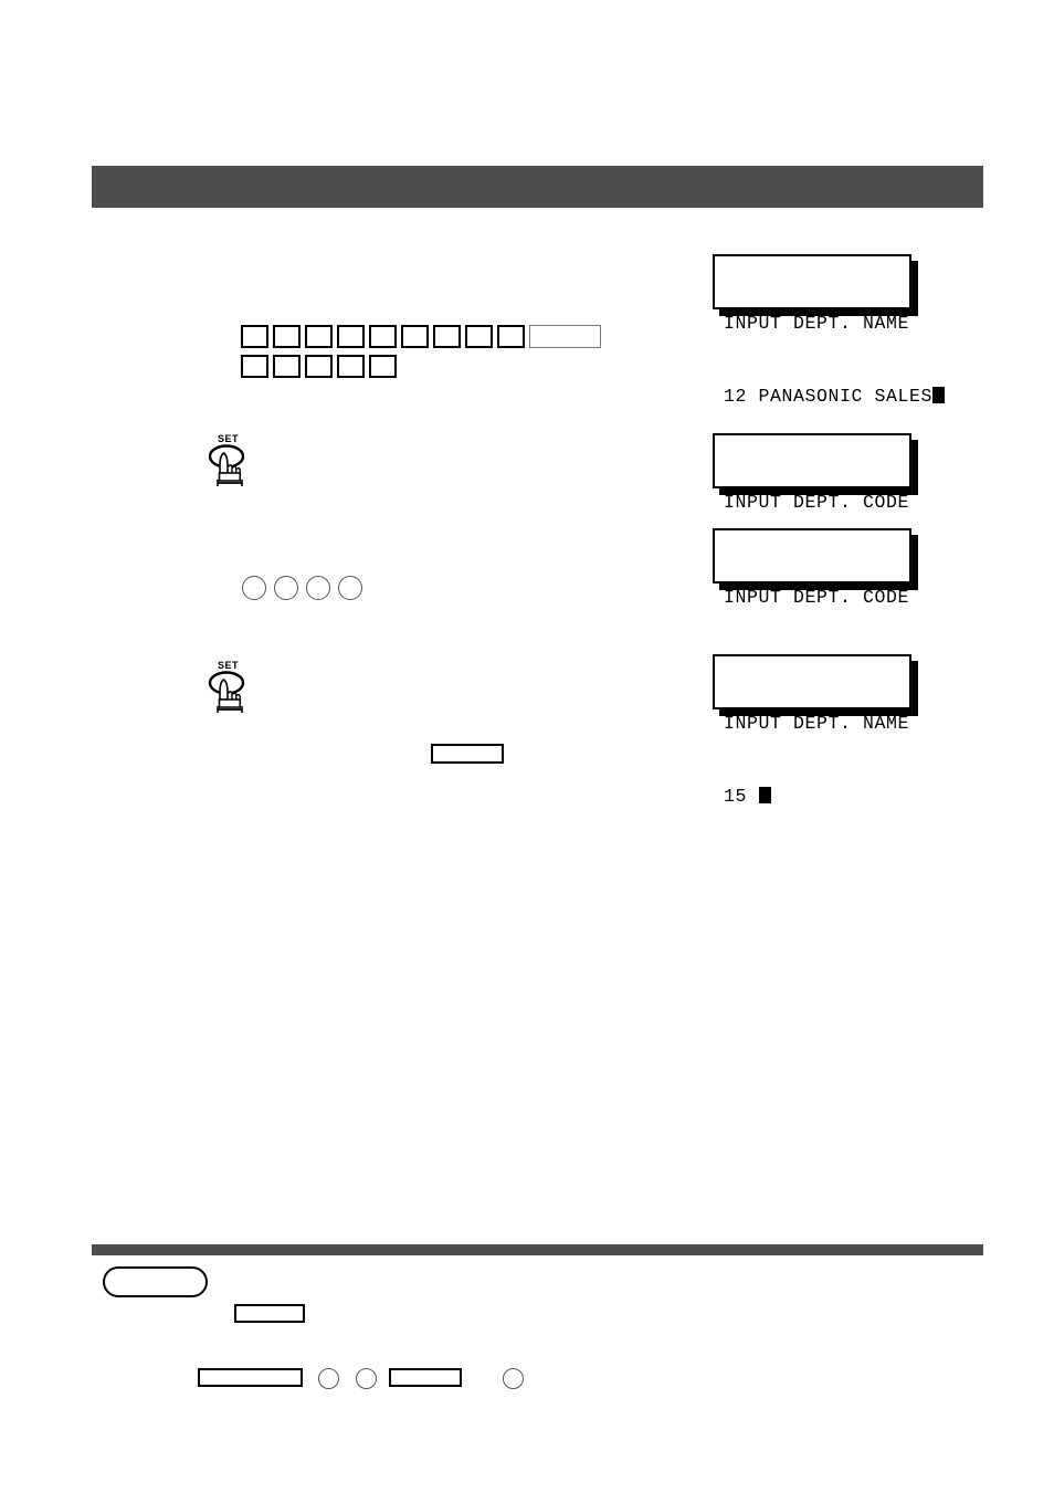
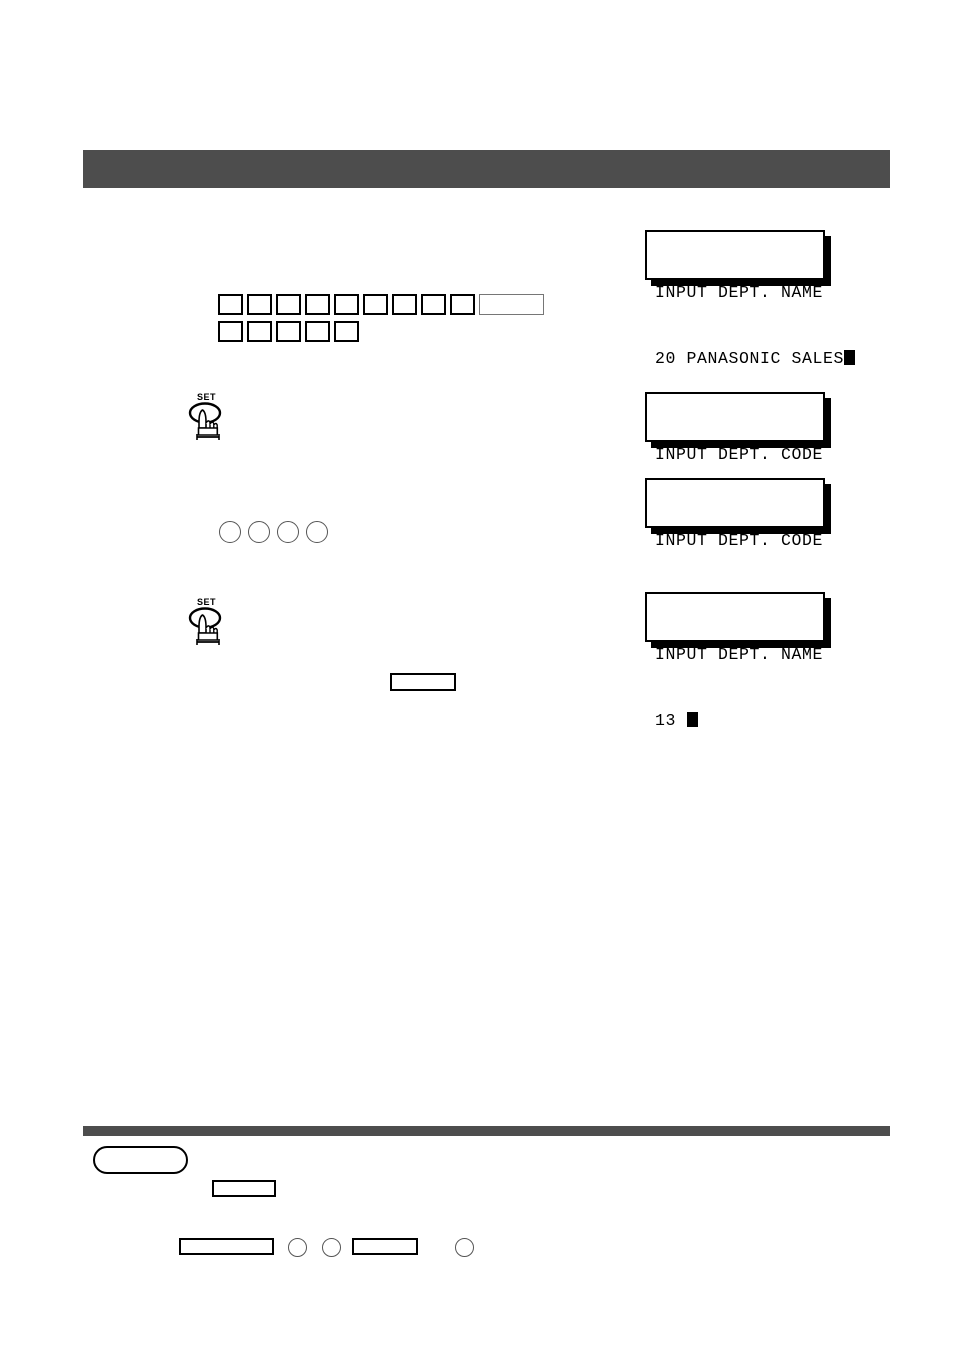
  INPUT DEPT. NAME
- 12 PANASONIC SALES
+ 20 PANASONIC SALES
  SET
  INPUT DEPT. CODE
  INPUT DEPT. CODE
  SET
  INPUT DEPT. NAME
- 15
+ 13
